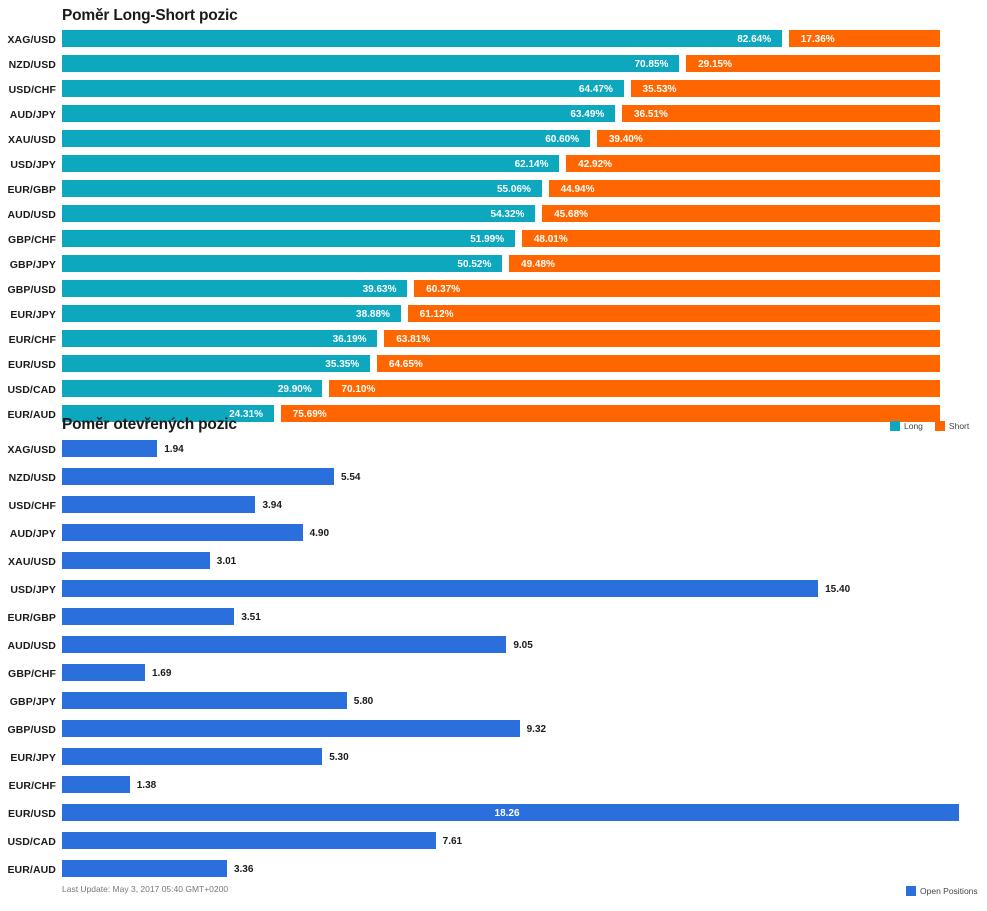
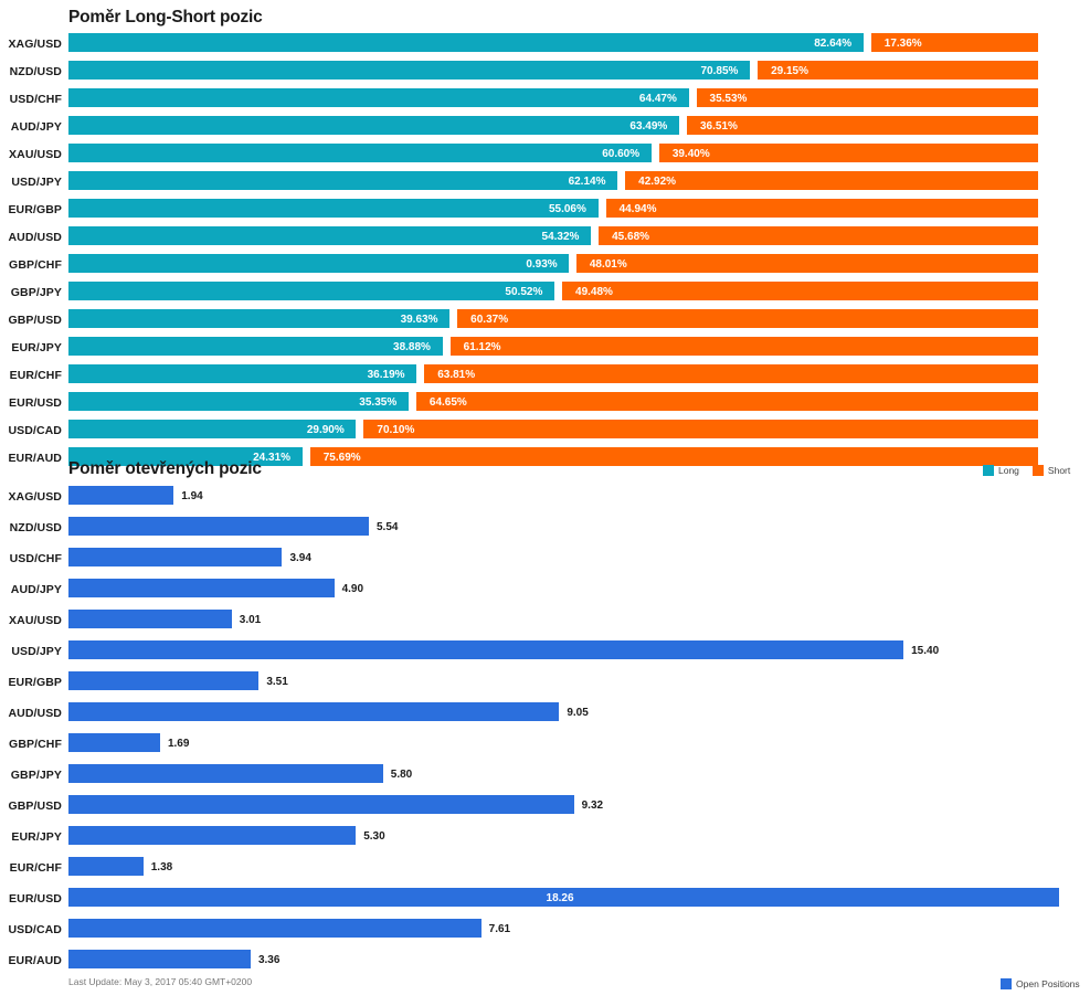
  Poměr Long-Short pozic
  XAG/USD
  82.64%
  17.36%
  NZD/USD
  70.85%
  29.15%
  USD/CHF
  64.47%
  35.53%
  AUD/JPY
  63.49%
  36.51%
  XAU/USD
  60.60%
  39.40%
  USD/JPY
  62.14%
  42.92%
  EUR/GBP
  55.06%
  44.94%
  AUD/USD
  54.32%
  45.68%
  GBP/CHF
- 51.99%
+ 0.93%
  48.01%
  GBP/JPY
  50.52%
  49.48%
  GBP/USD
  39.63%
  60.37%
  EUR/JPY
  38.88%
  61.12%
  EUR/CHF
  36.19%
  63.81%
  EUR/USD
  35.35%
  64.65%
  USD/CAD
  29.90%
  70.10%
  EUR/AUD
  24.31%
  75.69%
  Long
  Short
  Poměr otevřených pozic
  XAG/USD
  1.94
  NZD/USD
  5.54
  USD/CHF
  3.94
  AUD/JPY
  4.90
  XAU/USD
  3.01
  USD/JPY
  15.40
  EUR/GBP
  3.51
  AUD/USD
  9.05
  GBP/CHF
  1.69
  GBP/JPY
  5.80
  GBP/USD
  9.32
  EUR/JPY
  5.30
  EUR/CHF
  1.38
  EUR/USD
  18.26
  USD/CAD
  7.61
  EUR/AUD
  3.36
  Last Update: May 3, 2017 05:40 GMT+0200
  Open Positions
